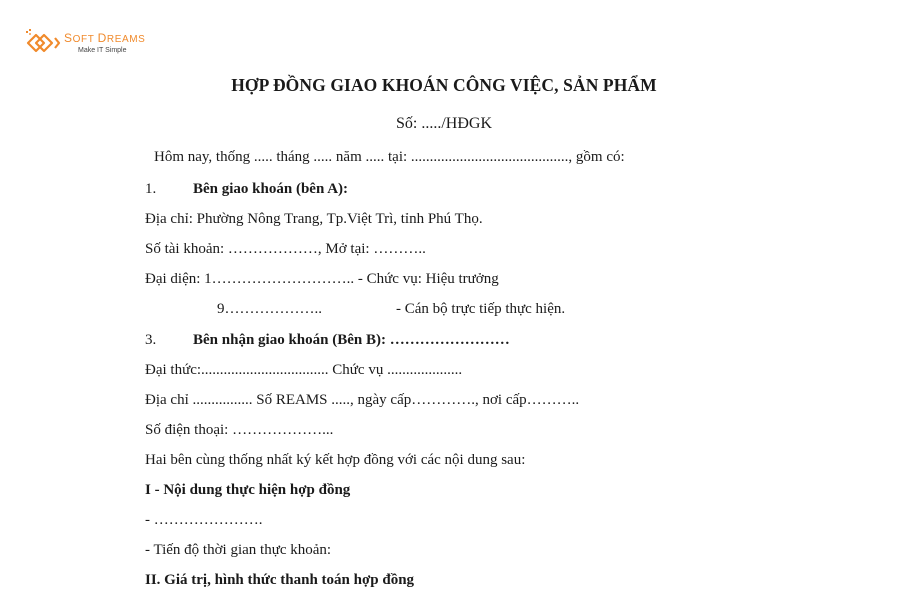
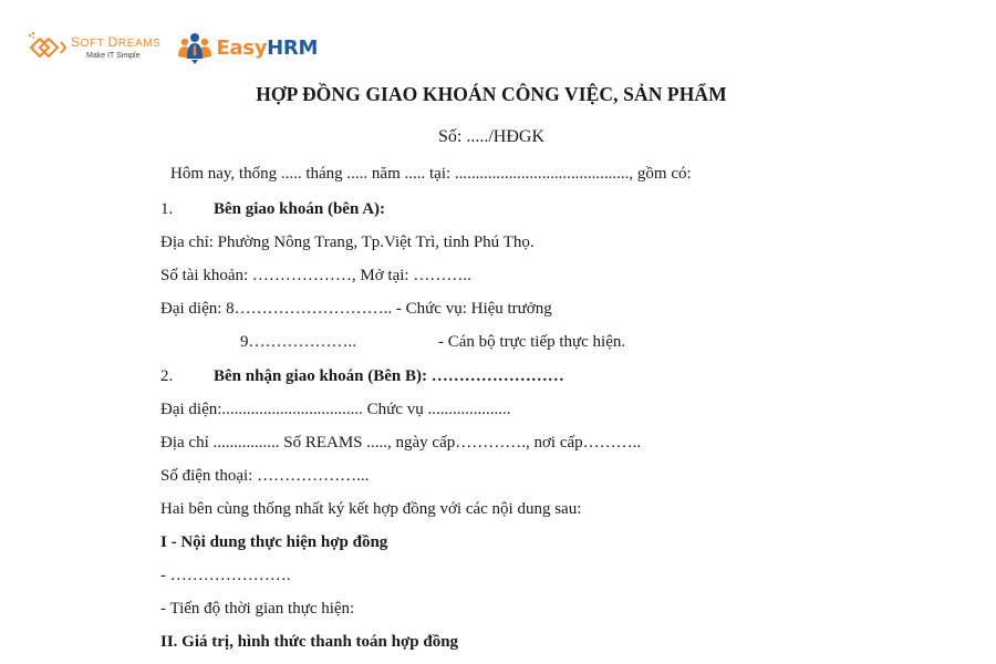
  SOFT DREAMS
+ EasyHRM
  HỢP ĐỒNG GIAO KHOÁN CÔNG VIỆC, SẢN PHẨM
  Số: ...../HĐGK
  Hôm nay, thống ..... tháng ..... năm ..... tại: .........................................., gồm có:
  1. Bên giao khoán (bên A):
  Địa chỉ: Phường Nông Trang, Tp.Việt Trì, tỉnh Phú Thọ.
  Số tài khoản: ………………, Mở tại: ………..
- Đại diện: 1……………………….. - Chức vụ: Hiệu trưởng
+ Đại diện: 8……………………….. - Chức vụ: Hiệu trưởng
  9………………..
  - Cán bộ trực tiếp thực hiện.
- 3. Bên nhận giao khoán (Bên B): ……………………
+ 2. Bên nhận giao khoán (Bên B): ……………………
- Đại thức:.................................. Chức vụ ....................
+ Đại diện:.................................. Chức vụ ....................
  Địa chỉ ................ Số REAMS ....., ngày cấp…………., nơi cấp………..
  Số điện thoại: ………………...
  Hai bên cùng thống nhất ký kết hợp đồng với các nội dung sau:
  I - Nội dung thực hiện hợp đồng
  - ………………….
- - Tiến độ thời gian thực khoản:
+ - Tiến độ thời gian thực hiện:
  II. Giá trị, hình thức thanh toán hợp đồng
